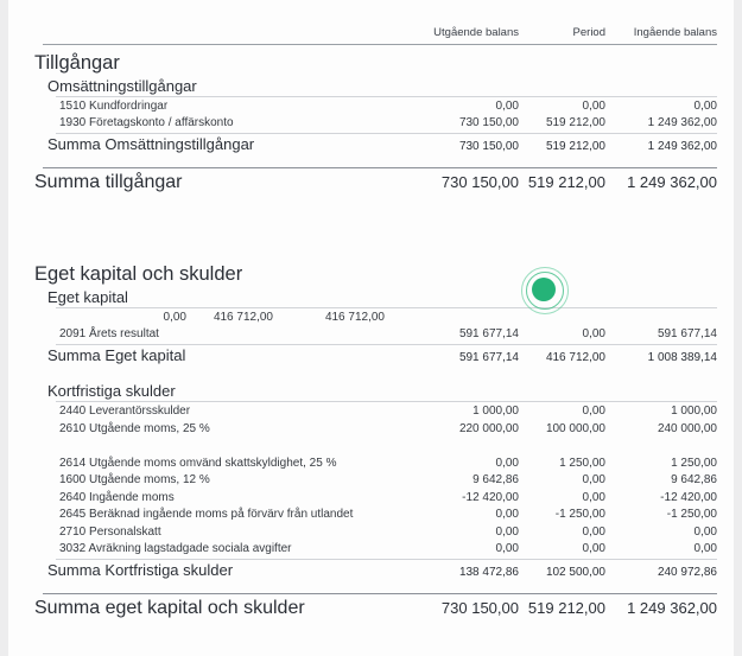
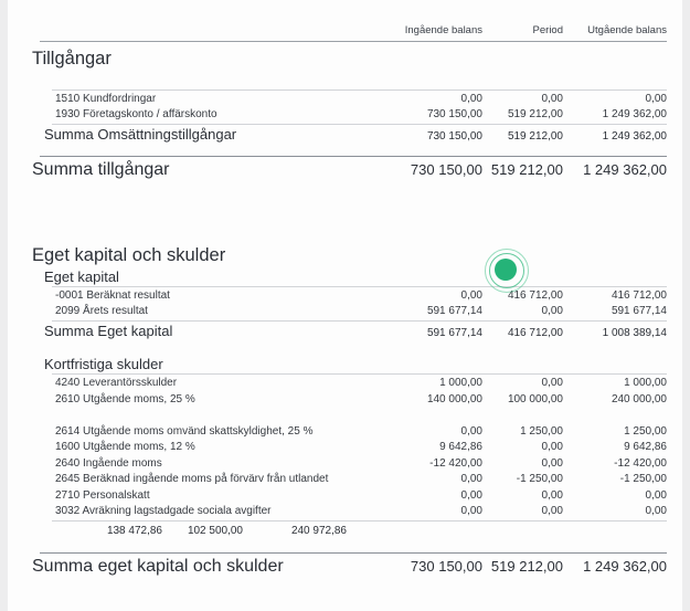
- Utgående balans
+ Ingående balans
  Period
- Ingående balans
+ Utgående balans
  Tillgångar
- Omsättningstillgångar
  1510 Kundfordringar
  0,00
  0,00
  0,00
  1930 Företagskonto / affärskonto
  730 150,00
  519 212,00
  1 249 362,00
  Summa Omsättningstillgångar
  730 150,00
  519 212,00
  1 249 362,00
  Summa tillgångar
  730 150,00
  519 212,00
  1 249 362,00
  Eget kapital och skulder
  Eget kapital
+ -0001 Beräknat resultat
  0,00
  416 712,00
  416 712,00
- 2091 Årets resultat
+ 2099 Årets resultat
  591 677,14
  0,00
  591 677,14
  Summa Eget kapital
  591 677,14
  416 712,00
  1 008 389,14
  Kortfristiga skulder
- 2440 Leverantörsskulder
+ 4240 Leverantörsskulder
  1 000,00
  0,00
  1 000,00
  2610 Utgående moms, 25 %
- 220 000,00
+ 140 000,00
  100 000,00
  240 000,00
  2614 Utgående moms omvänd skattskyldighet, 25 %
  0,00
  1 250,00
  1 250,00
  1600 Utgående moms, 12 %
  9 642,86
  0,00
  9 642,86
  2640 Ingående moms
  -12 420,00
  0,00
  -12 420,00
  2645 Beräknad ingående moms på förvärv från utlandet
  0,00
  -1 250,00
  -1 250,00
  2710 Personalskatt
  0,00
  0,00
  0,00
  3032 Avräkning lagstadgade sociala avgifter
  0,00
  0,00
  0,00
- Summa Kortfristiga skulder
  138 472,86
  102 500,00
  240 972,86
  Summa eget kapital och skulder
  730 150,00
  519 212,00
  1 249 362,00
